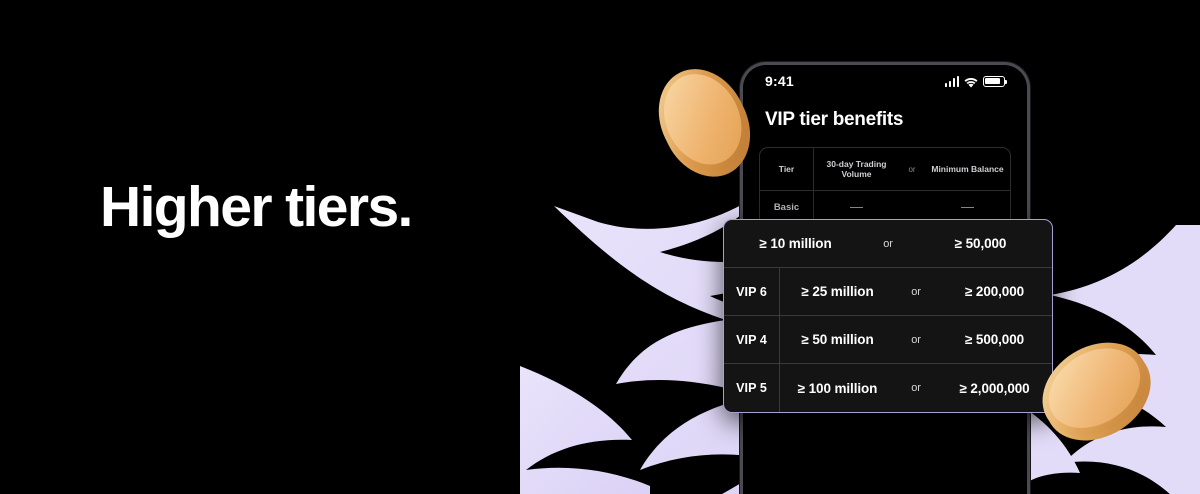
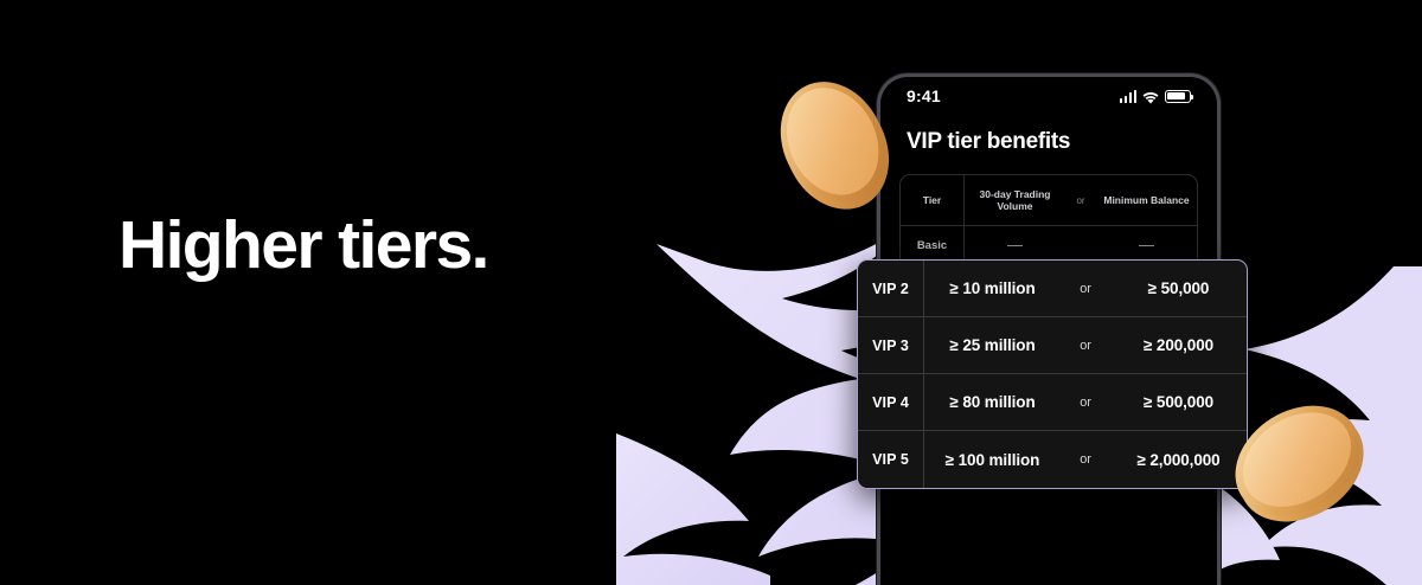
  9:41
  VIP tier benefits
  Tier
  30-day Trading Volume
  or
  Minimum Balance
  Basic
+ VIP 2
  ≥ 10 million
  or
  ≥ 50,000
- VIP 6
+ VIP 3
  ≥ 25 million
  or
  ≥ 200,000
  VIP 4
- ≥ 50 million
+ ≥ 80 million
  or
  ≥ 500,000
  VIP 5
  ≥ 100 million
  or
  ≥ 2,000,000
  Higher tiers.
